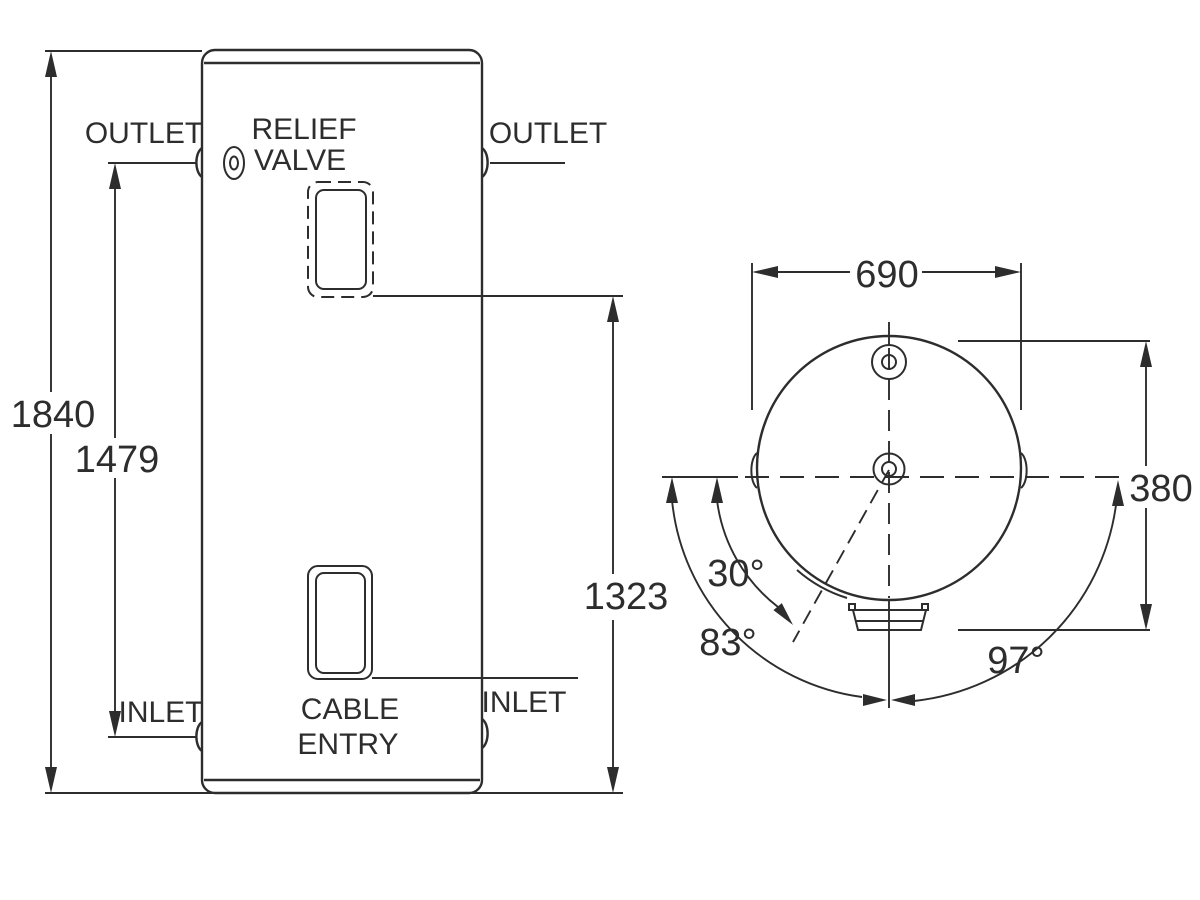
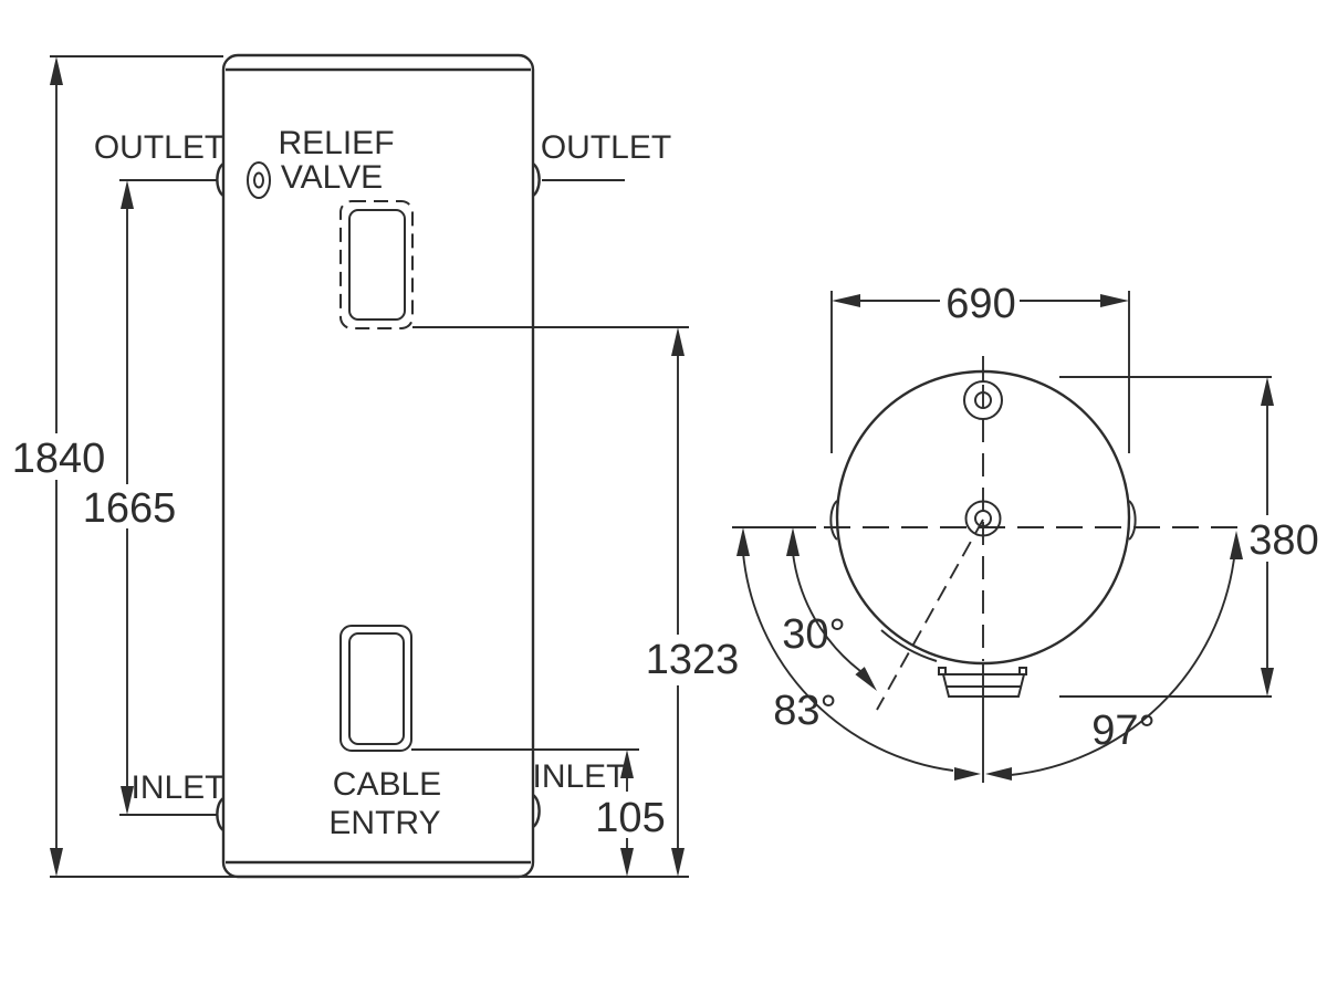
  1840
- 1479
+ 1665
+ 105
  1323
  OUTLET
  OUTLET
  RELIEF
  VALVE
  INLET
  INLET
  CABLE
  ENTRY
  690
  380
  30°
  83°
  97°
